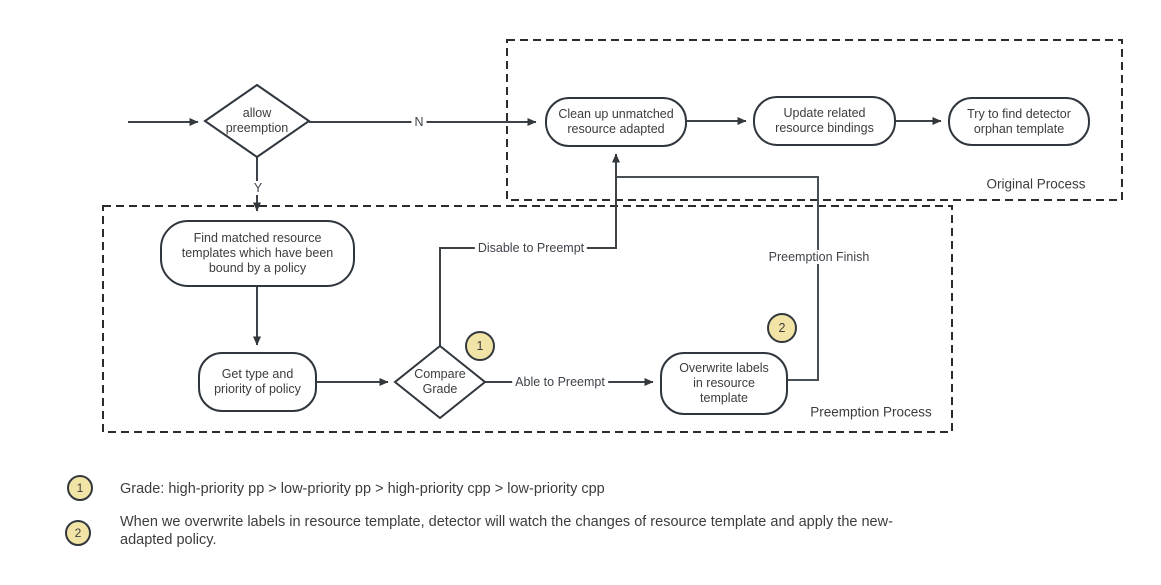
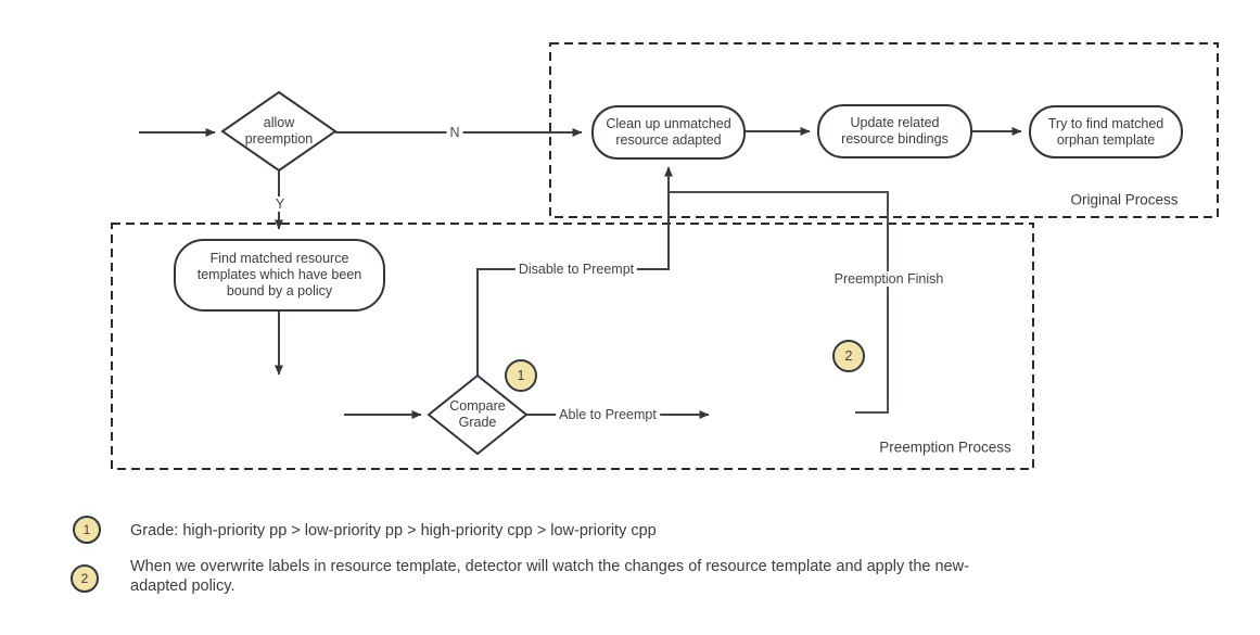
  Clean up unmatched resource adapted
  Update related resource bindings
- Try to find detector orphan template
+ Try to find matched orphan template
  Find matched resource templates which have been bound by a policy
- Get type and priority of policy
- Overwrite labels in resource template
  allow preemption
  Compare Grade
  N
  Y
  Disable to Preempt
  Able to Preempt
  Preemption Finish
  Original Process
  Preemption Process
  1
  2
  1
  Grade: high-priority pp > low-priority pp > high-priority cpp > low-priority cpp
  2
  When we overwrite labels in resource template, detector will watch the changes of resource template and apply the new-
  adapted policy.
